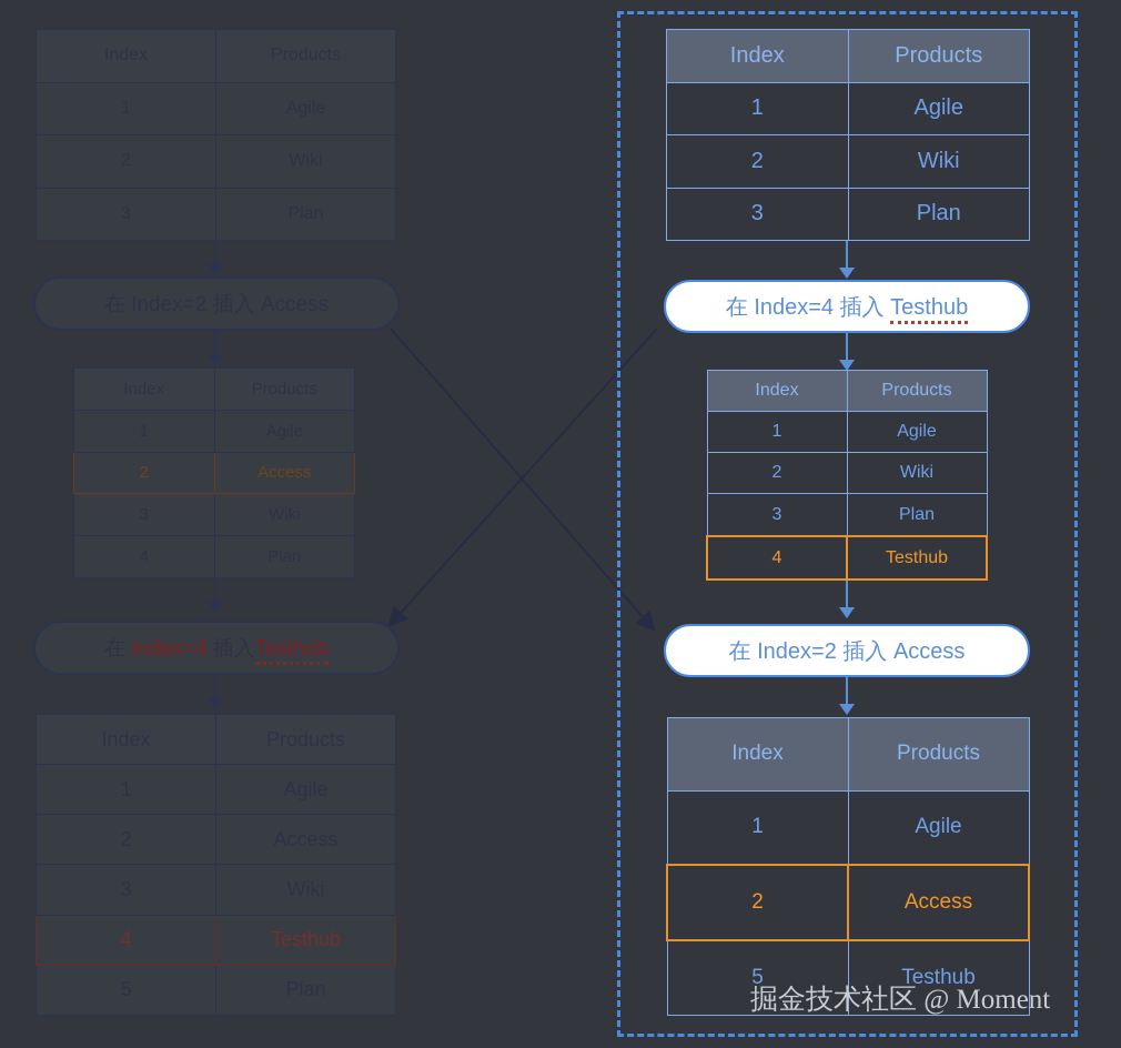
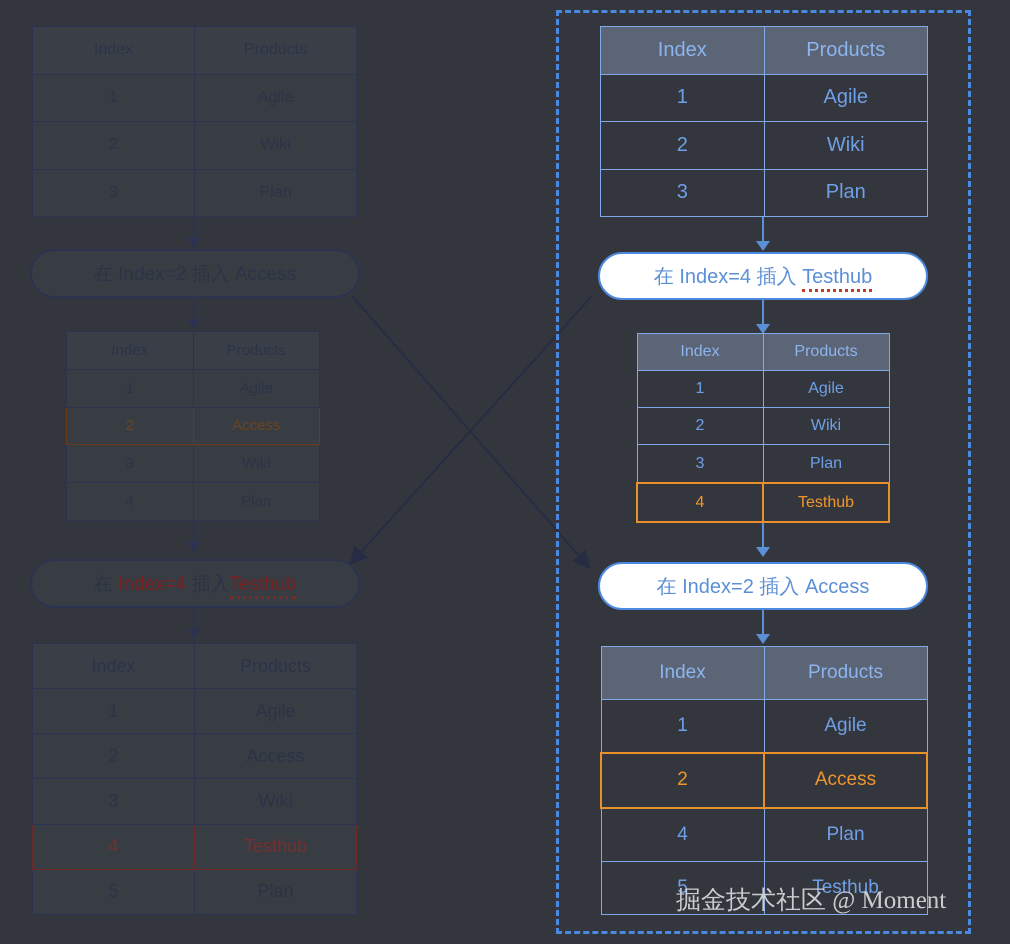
  2	Access
  Index=4 Testhub
  4	Testhub
  Index	Products
  1	Agile
  2	Wiki
  3	Plan
  在 Index=4 插入 Testhub
  Index	Products
  1	Agile
  2	Wiki
  3	Plan
  4	Testhub
  在 Index=2 插入 Access
  Index	Products
  1	Agile
  2	Access
+ 4	Plan
  5	Testhub
  掘金技术社区 @ Moment
